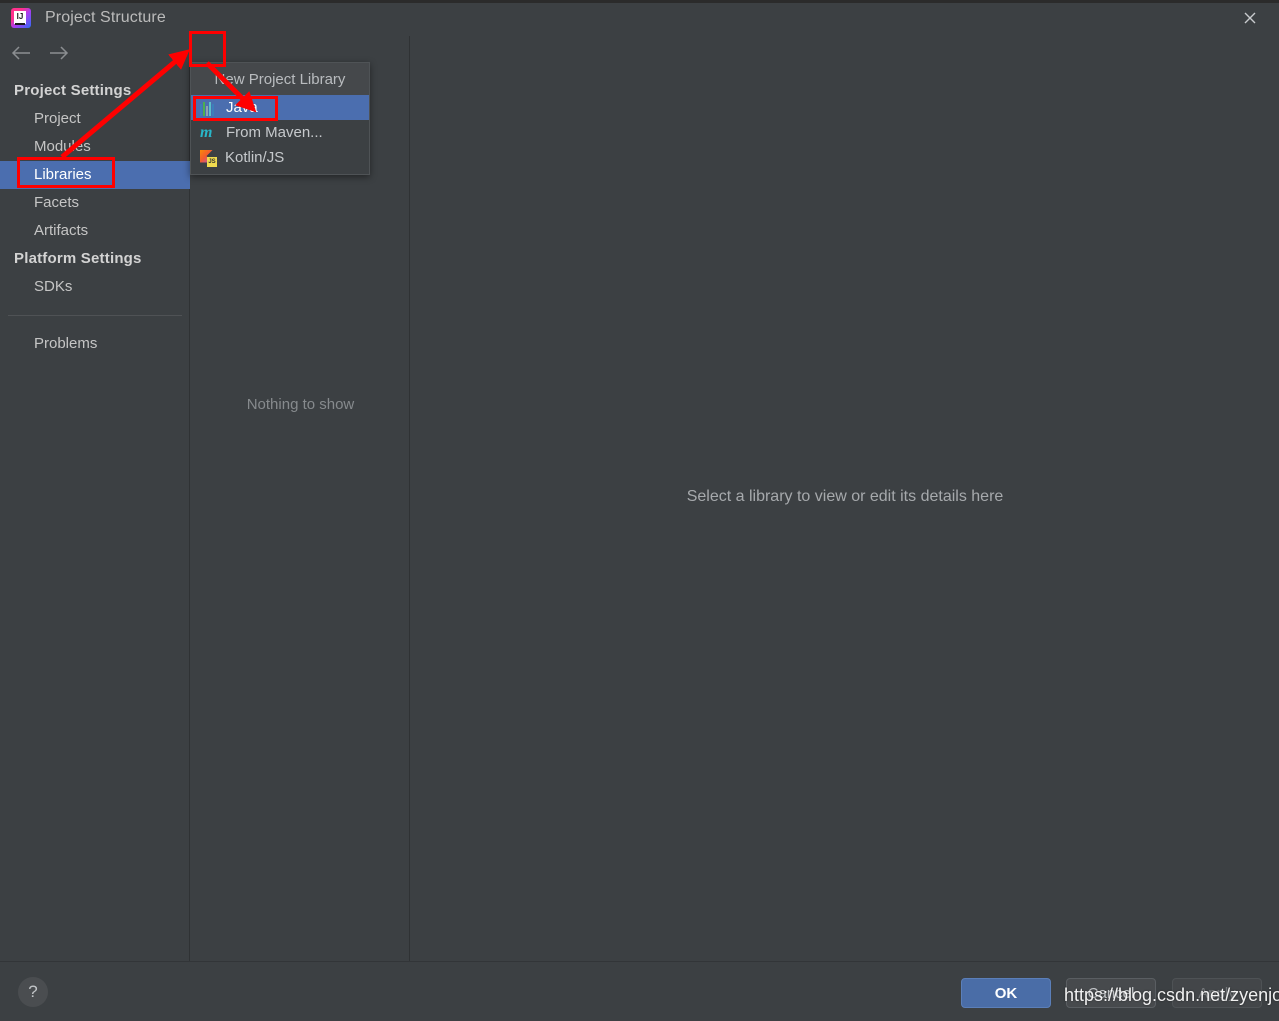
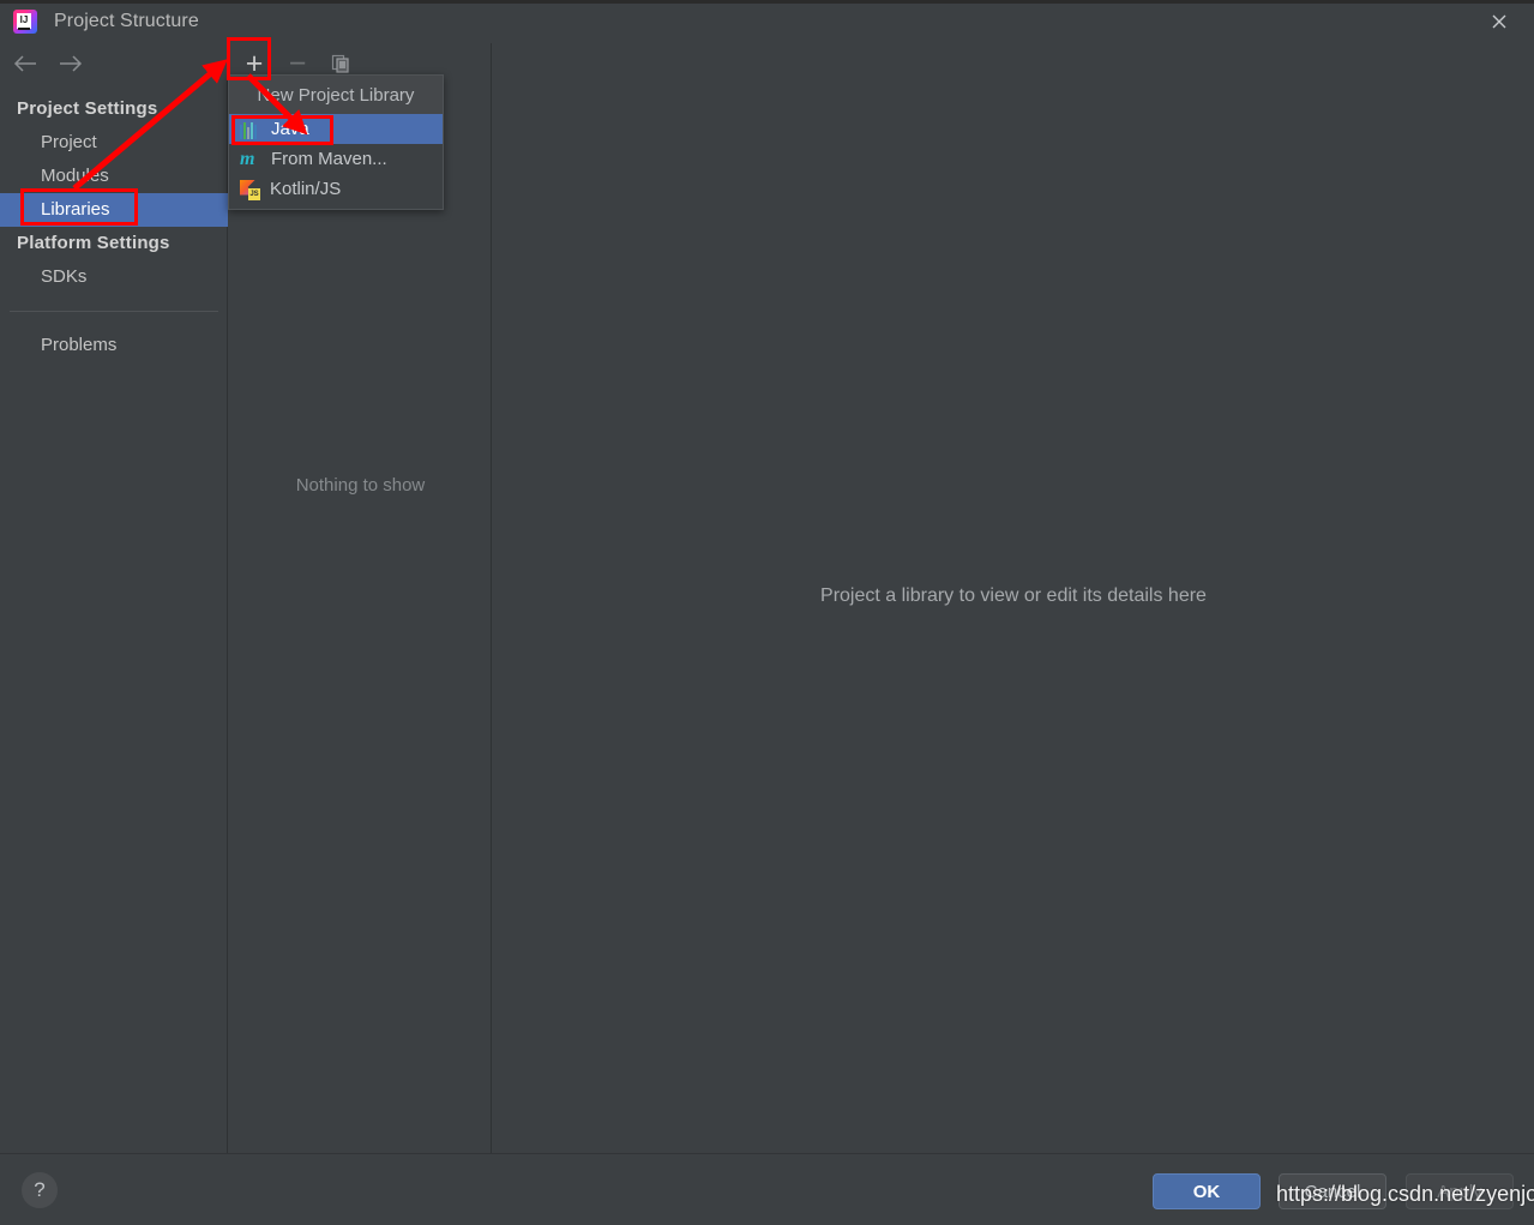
  IJ
  Project Structure
  Project Settings
  Project
  Modues
  Libraries
- Facets
- Artifacts
  Platform Settings
  SDKs
  Problems
+ +
+ −
  Nothing to show
- Select a library to view or edit its details here
+ Project a library to view or edit its details here
  ew Project Library
  Java
  m
  From Maven...
  Kotlin/JS
  ?
  OK
  Cancel
  Apply
  https://blog.csdn.net/zyenjo
